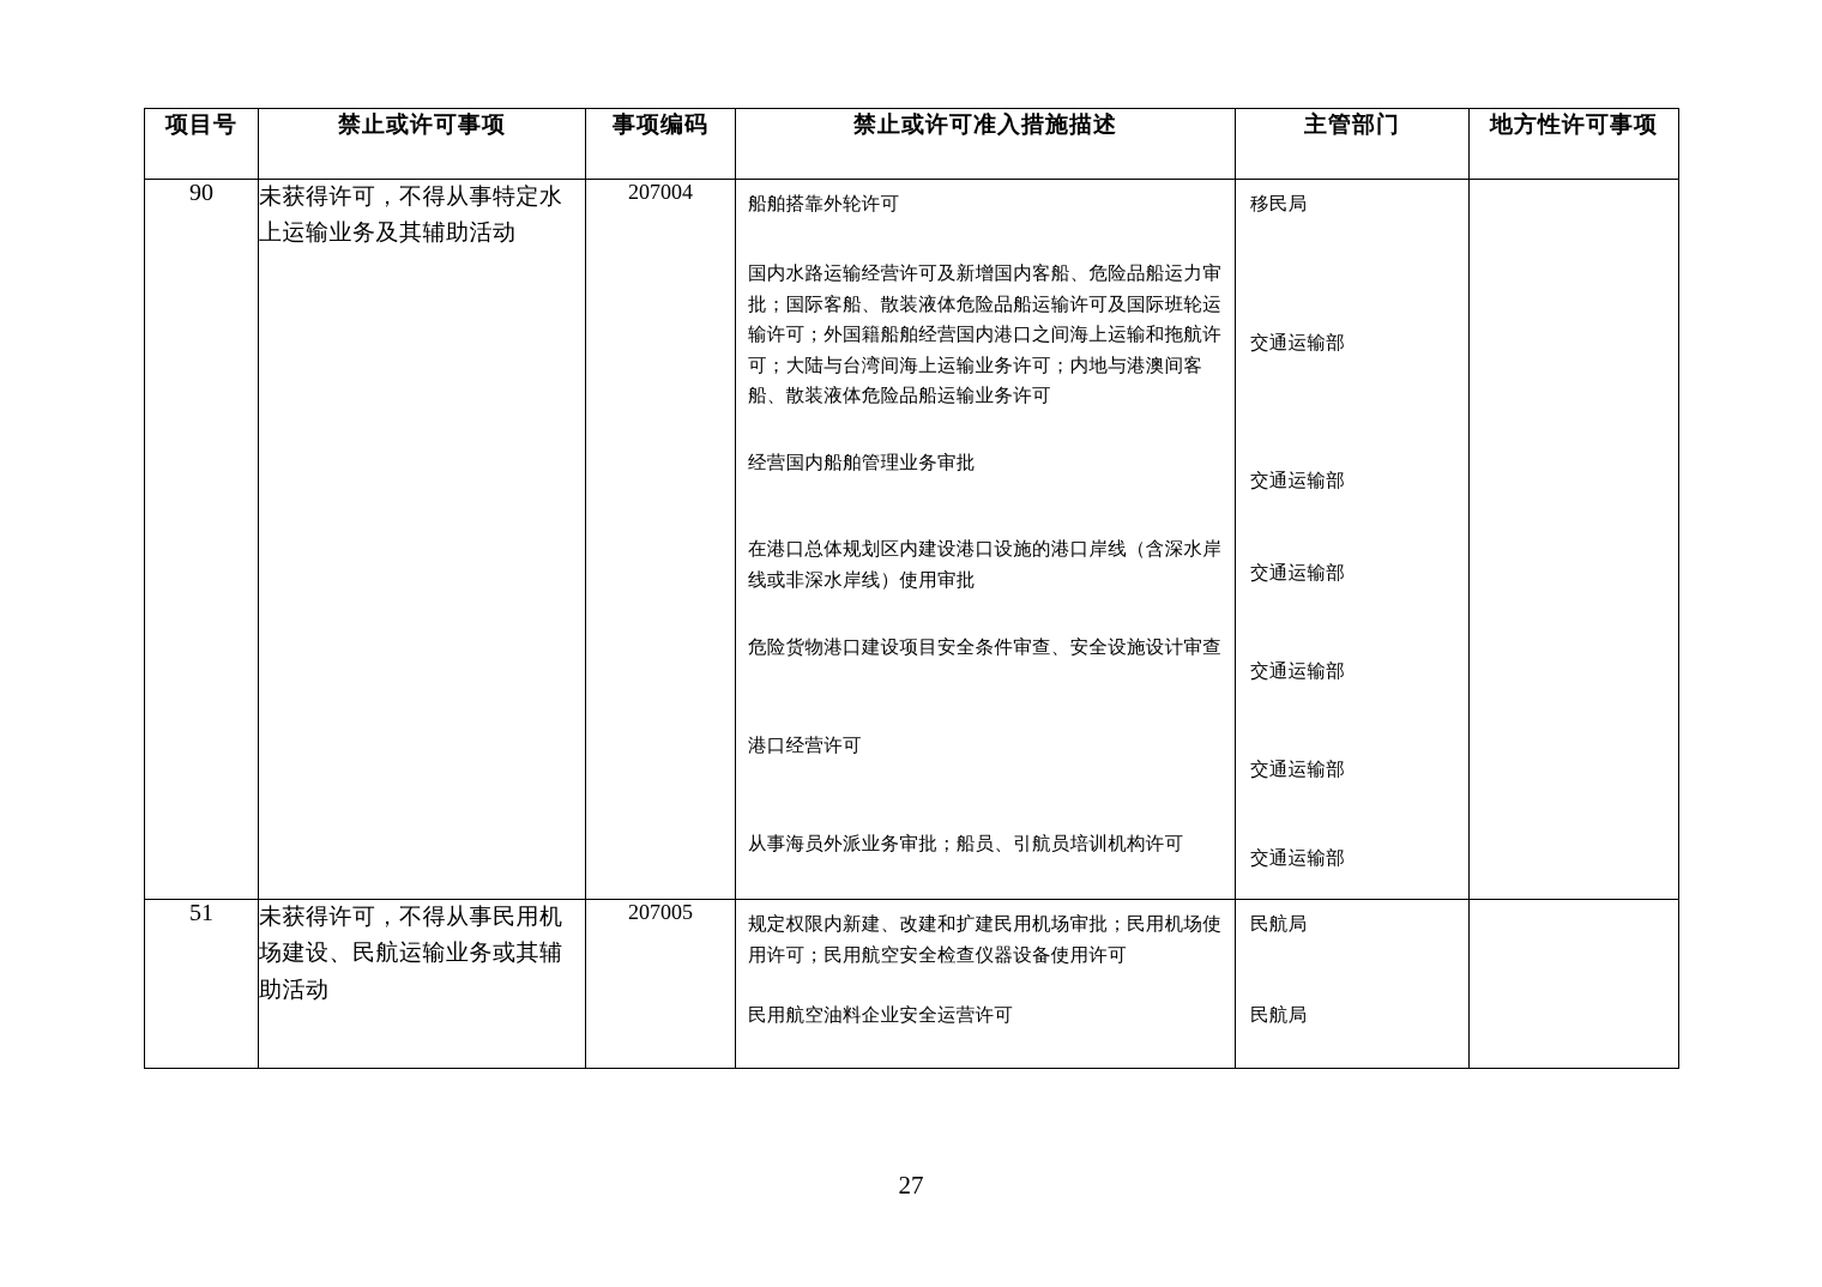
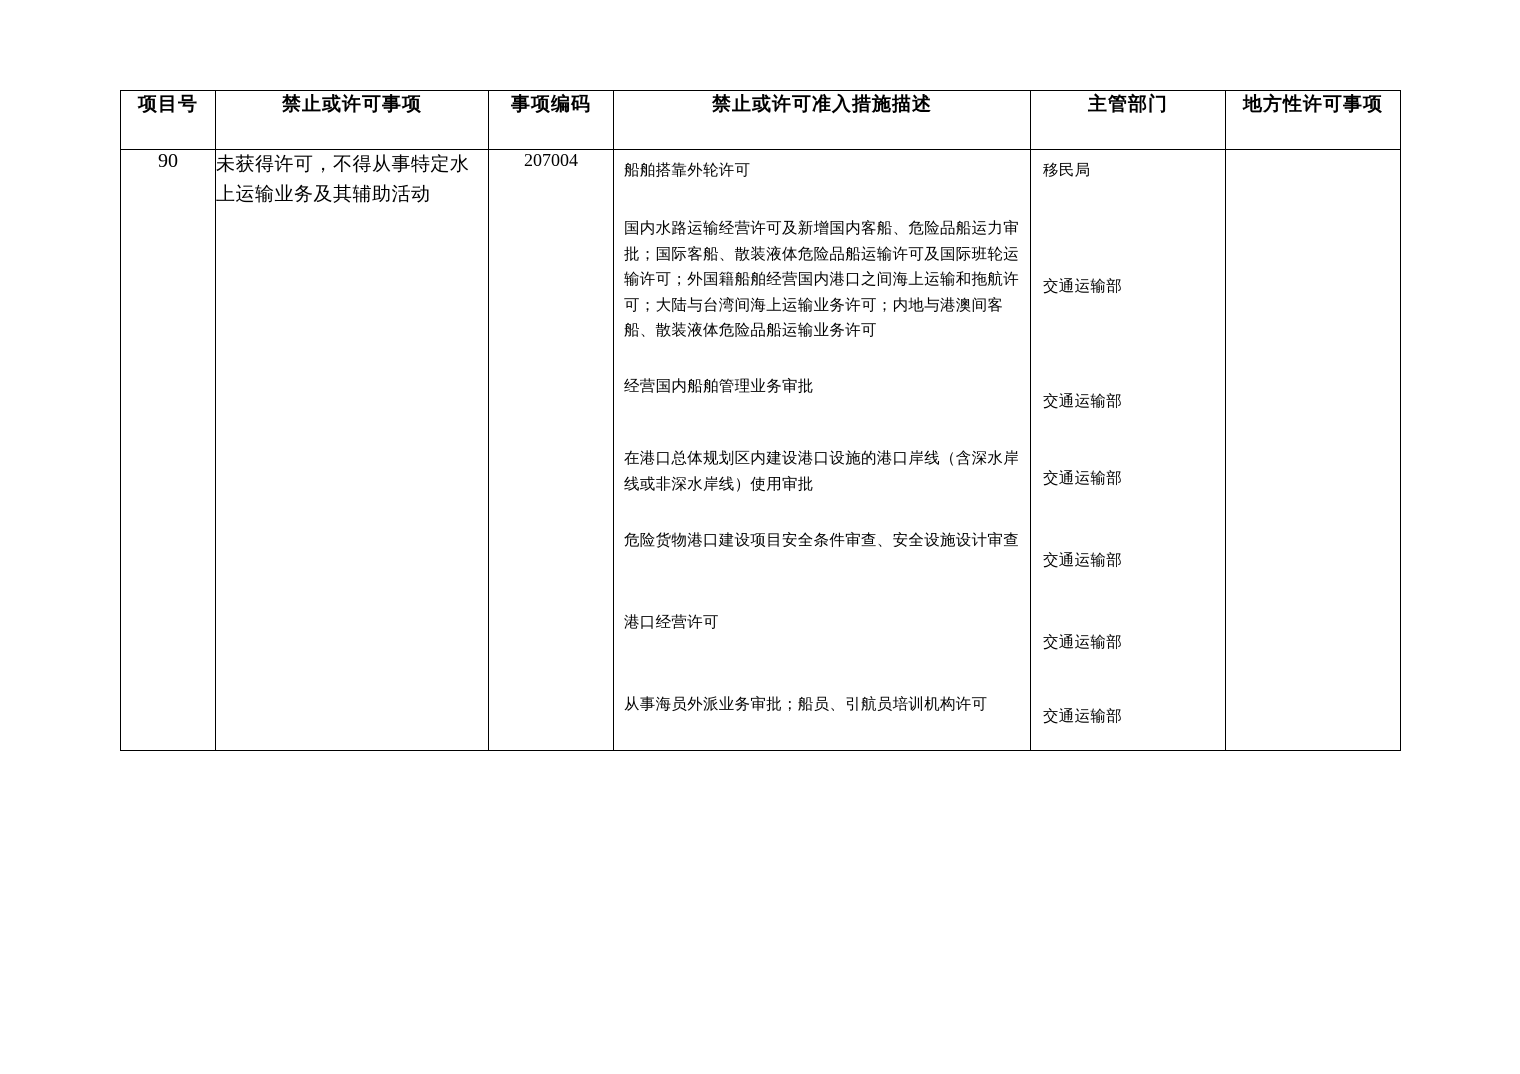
  项目号	禁止或许可事项	事项编码	禁止或许可准入措施描述	主管部门	地方性许可事项
  90	未获得许可，不得从事特定水上运输业务及其辅助活动	207004	船舶搭靠外轮许可 国内水路运输经营许可及新增国内客船、危险品船运力审批；国际客船、散装液体危险品船运输许可及国际班轮运输许可；外国籍船舶经营国内港口之间海上运输和拖航许可；大陆与台湾间海上运输业务许可；内地与港澳间客船、散装液体危险品船运输业务许可 经营国内船舶管理业务审批 在港口总体规划区内建设港口设施的港口岸线（含深水岸线或非深水岸线）使用审批 危险货物港口建设项目安全条件审查、安全设施设计审查 港口经营许可 从事海员外派业务审批；船员、引航员培训机构许可	移民局 交通运输部 交通运输部 交通运输部 交通运输部 交通运输部 交通运输部
- 51	未获得许可，不得从事民用机场建设、民航运输业务或其辅助活动	207005	规定权限内新建、改建和扩建民用机场审批；民用机场使用许可；民用航空安全检查仪器设备使用许可 民用航空油料企业安全运营许可	民航局 民航局
- 27
